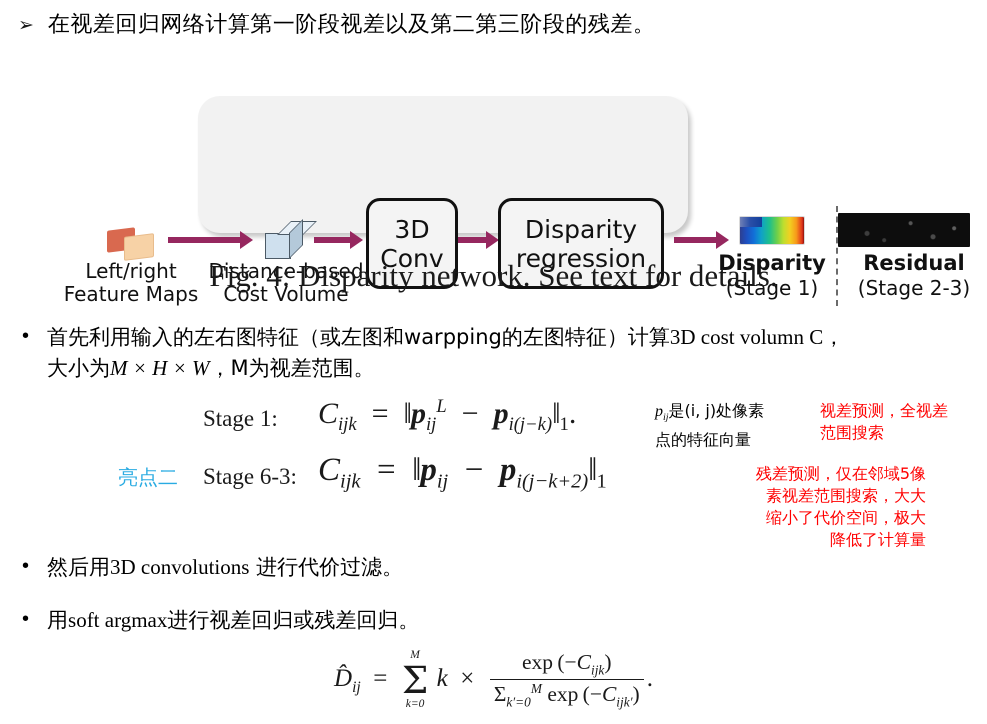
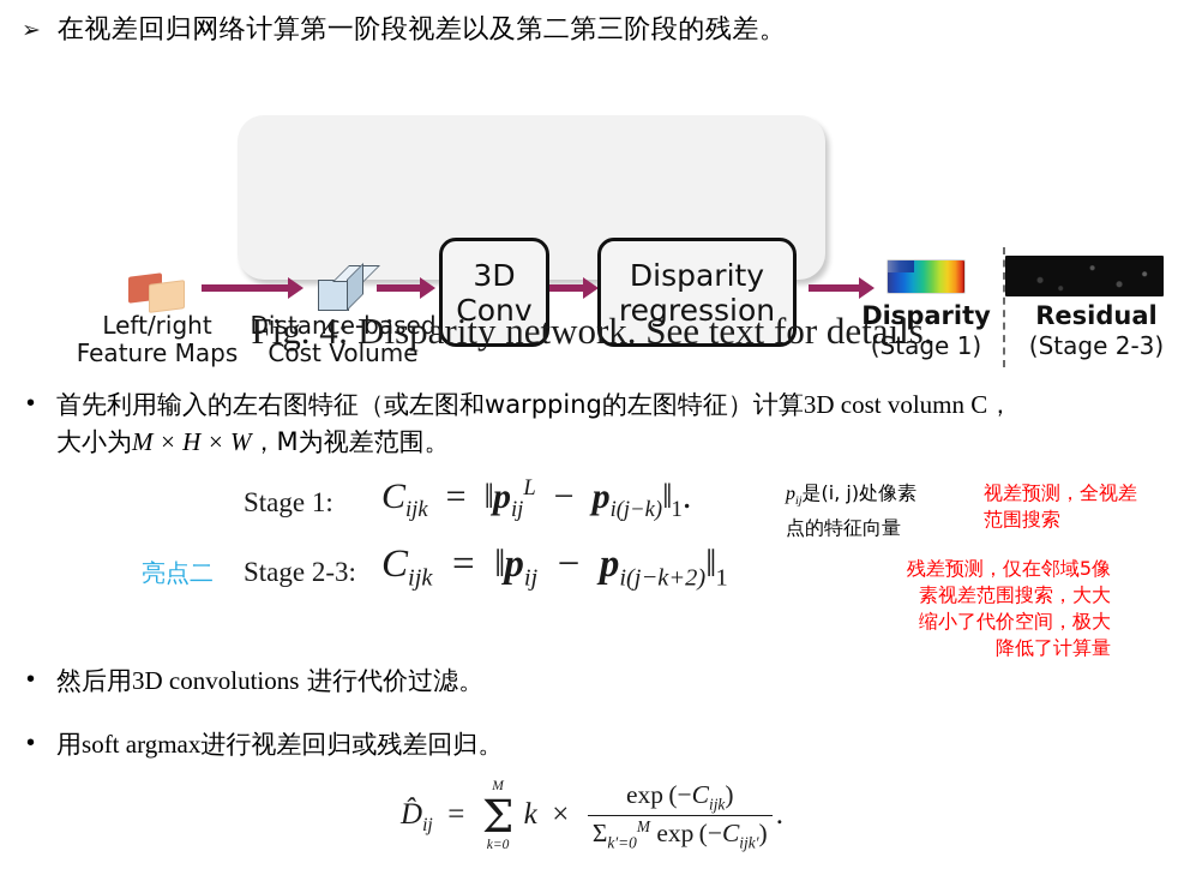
  ➢
  在视差回归网络计算第一阶段视差以及第二第三阶段的残差。
  Left/right
  Feature Maps
  Distance-based
  Cost Volume
  3D
  Conv
  Disparity
  regression
  Disparity
  (Stage 1)
  Residual
  (Stage 2-3)
  Fig. 4: Disparity network. See text for details.
  •
  首先利用输入的左右图特征（或左图和warpping的左图特征）计算3D cost volumn C，
  大小为M × H × W，M为视差范围。
  Stage 1:
  Cijk = ‖pijL − pi(j−k)‖1.
  亮点二
- Stage 6-3:
+ Stage 2-3:
  Cijk = ‖pij − pi(j−k+2)‖1
  pij是(i, j)处像素
  点的特征向量
  视差预测，全视差
  范围搜索
  残差预测，仅在邻域5像
  素视差范围搜索，大大
  缩小了代价空间，极大
  降低了计算量
  •
  然后用3D convolutions 进行代价过滤。
  •
  用soft argmax进行视差回归或残差回归。
  D̂ij =
  M
  Σ
  k=0
  k ×
  exp (−Cijk)
  Σk′=0M exp (−Cijk′)
  .
